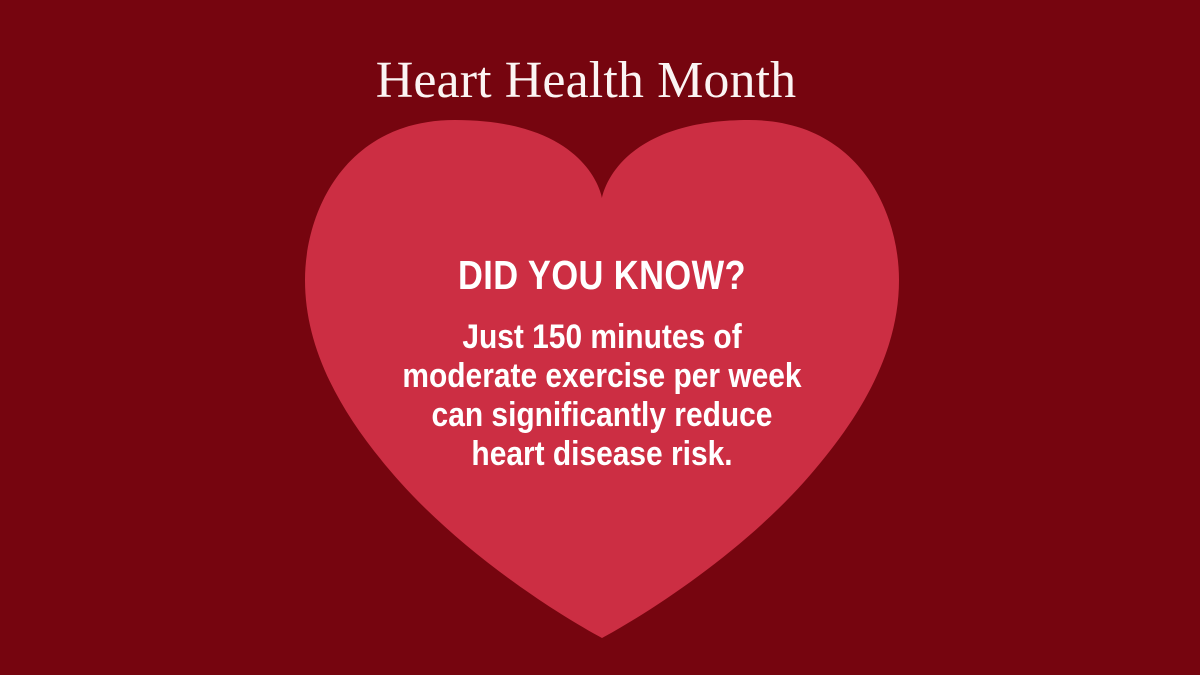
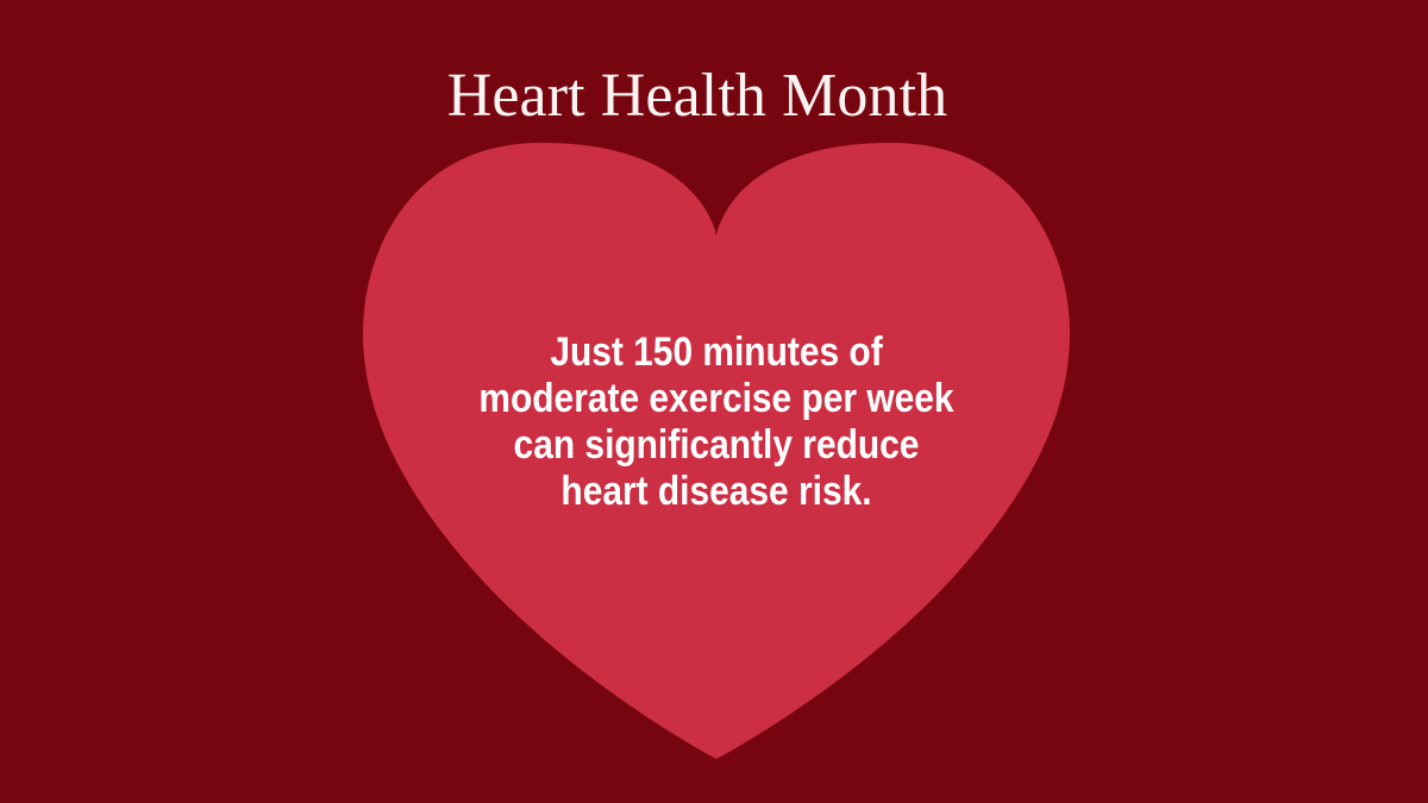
  Heart Health Month
- DID YOU KNOW?
  Just 150 minutes of
  moderate exercise per week
  can significantly reduce
  heart disease risk.
